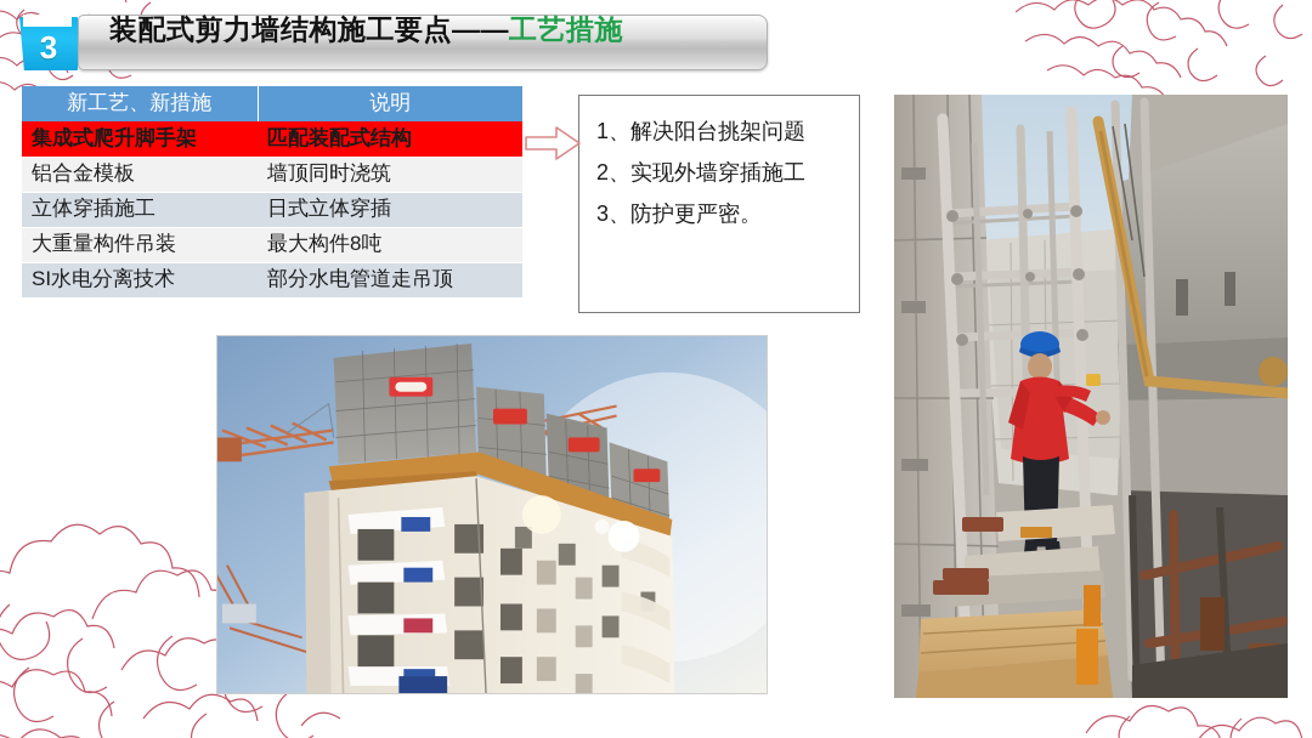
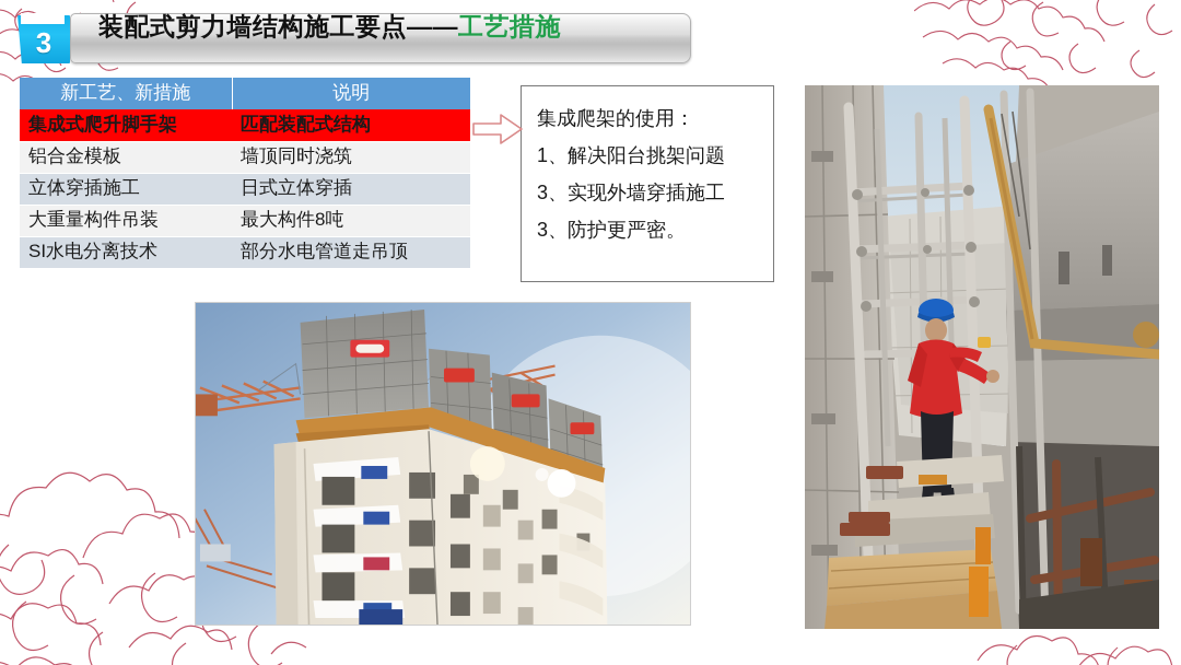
  3
  装配式剪力墙结构施工要点——工艺措施
  新工艺、新措施	说明
  集成式爬升脚手架	匹配装配式结构
  铝合金模板	墙顶同时浇筑
  立体穿插施工	日式立体穿插
  大重量构件吊装	最大构件8吨
  SI水电分离技术	部分水电管道走吊顶
+ 集成爬架的使用：
  1、解决阳台挑架问题
- 2、实现外墙穿插施工
+ 3、实现外墙穿插施工
  3、防护更严密。
